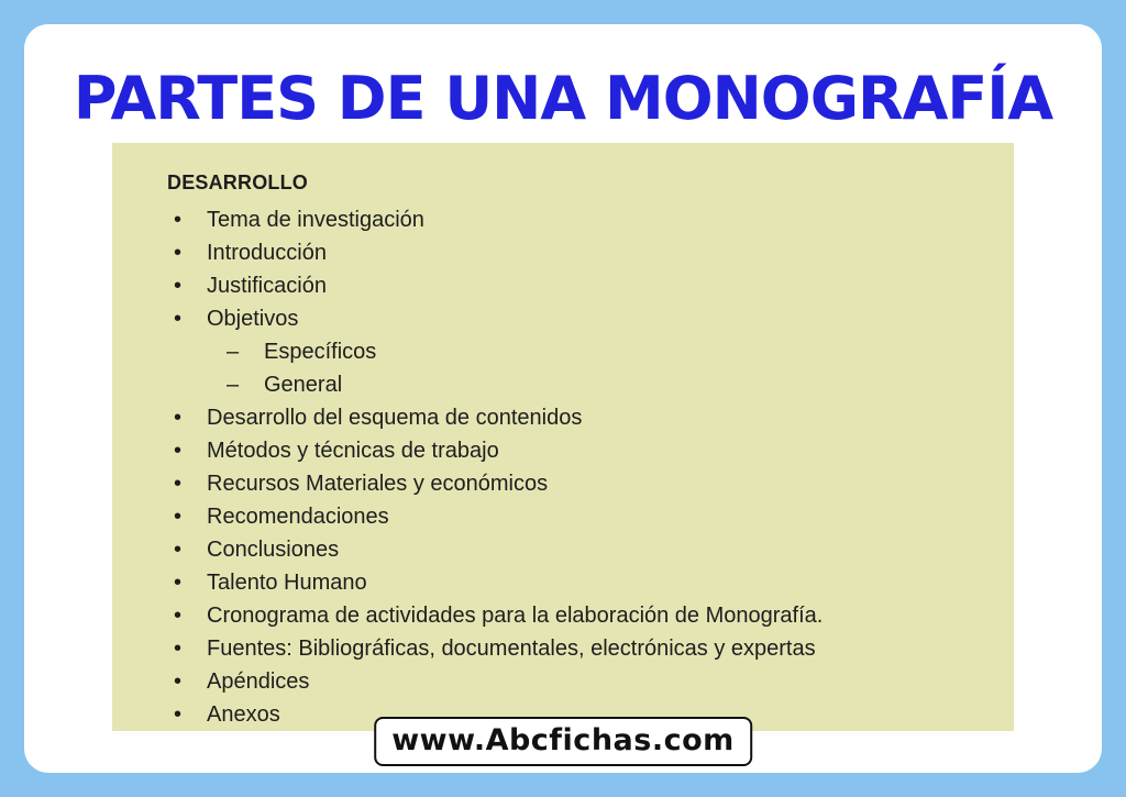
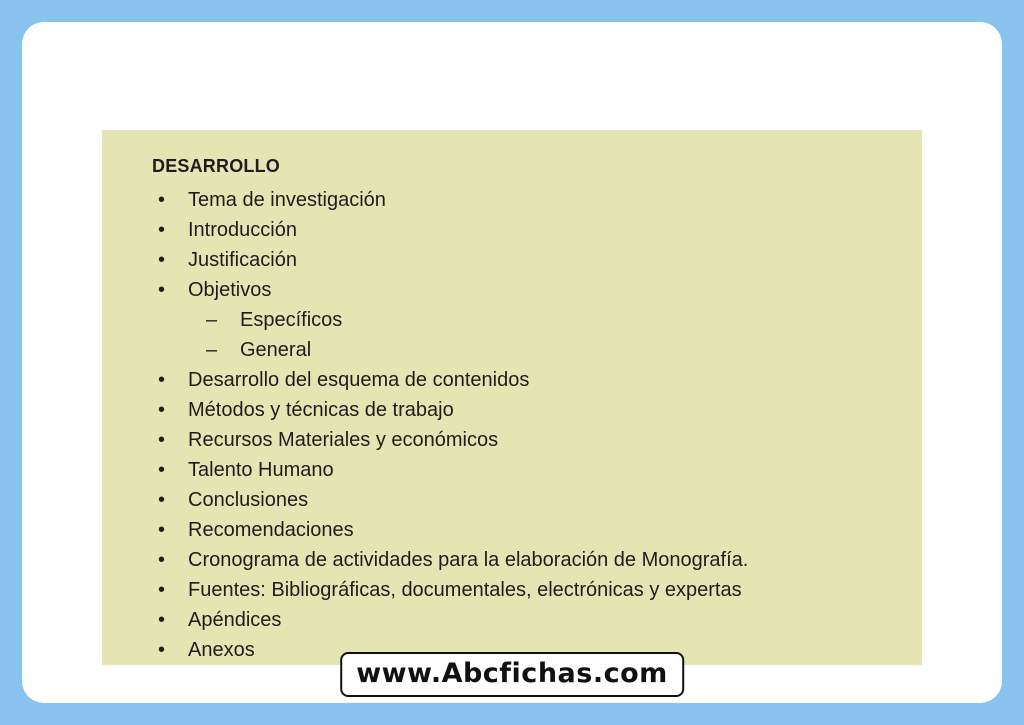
- PARTES DE UNA MONOGRAFÍA
  DESARROLLO
  •
  Tema de investigación
  •
  Introducción
  •
  Justificación
  •
  Objetivos
  –
  Específicos
  –
  General
  •
  Desarrollo del esquema de contenidos
  •
  Métodos y técnicas de trabajo
  •
  Recursos Materiales y económicos
  •
- Recomendaciones
+ Talento Humano
  •
  Conclusiones
  •
- Talento Humano
+ Recomendaciones
  •
  Cronograma de actividades para la elaboración de Monografía.
  •
  Fuentes: Bibliográficas, documentales, electrónicas y expertas
  •
  Apéndices
  •
  Anexos
  www.Abcfichas.com
